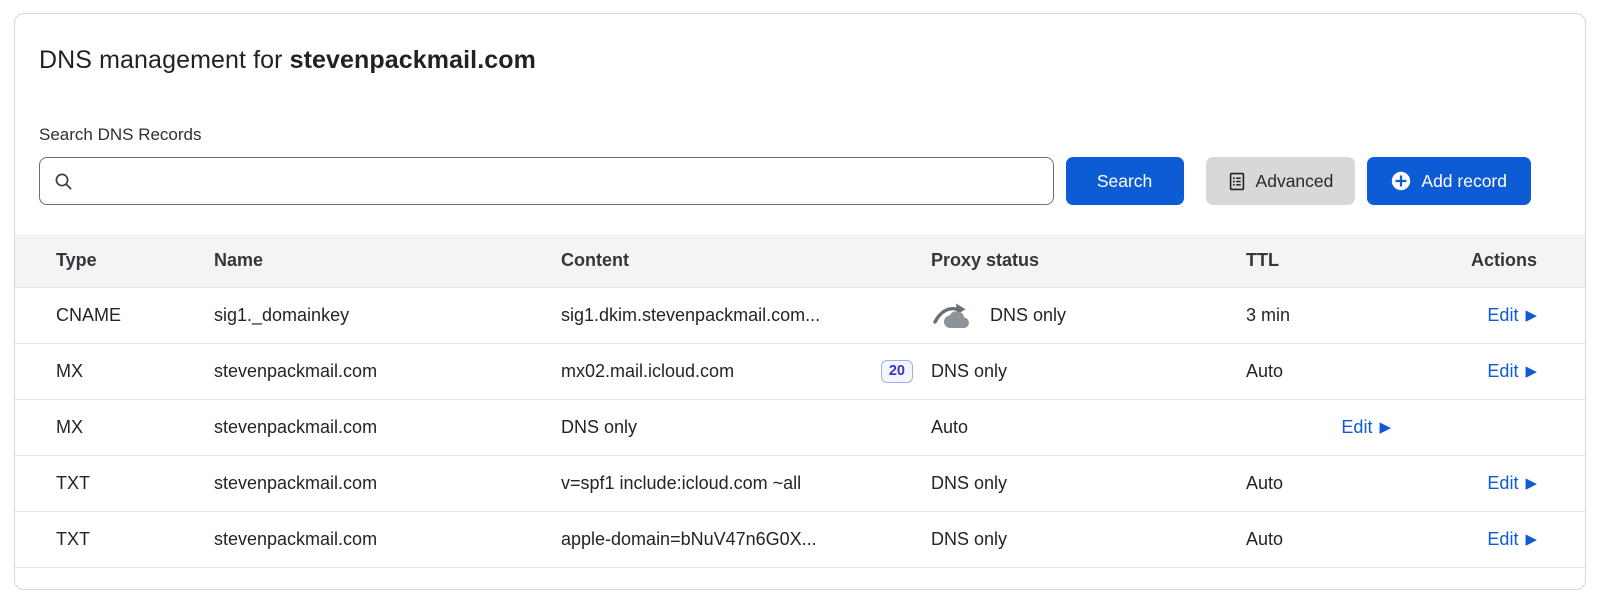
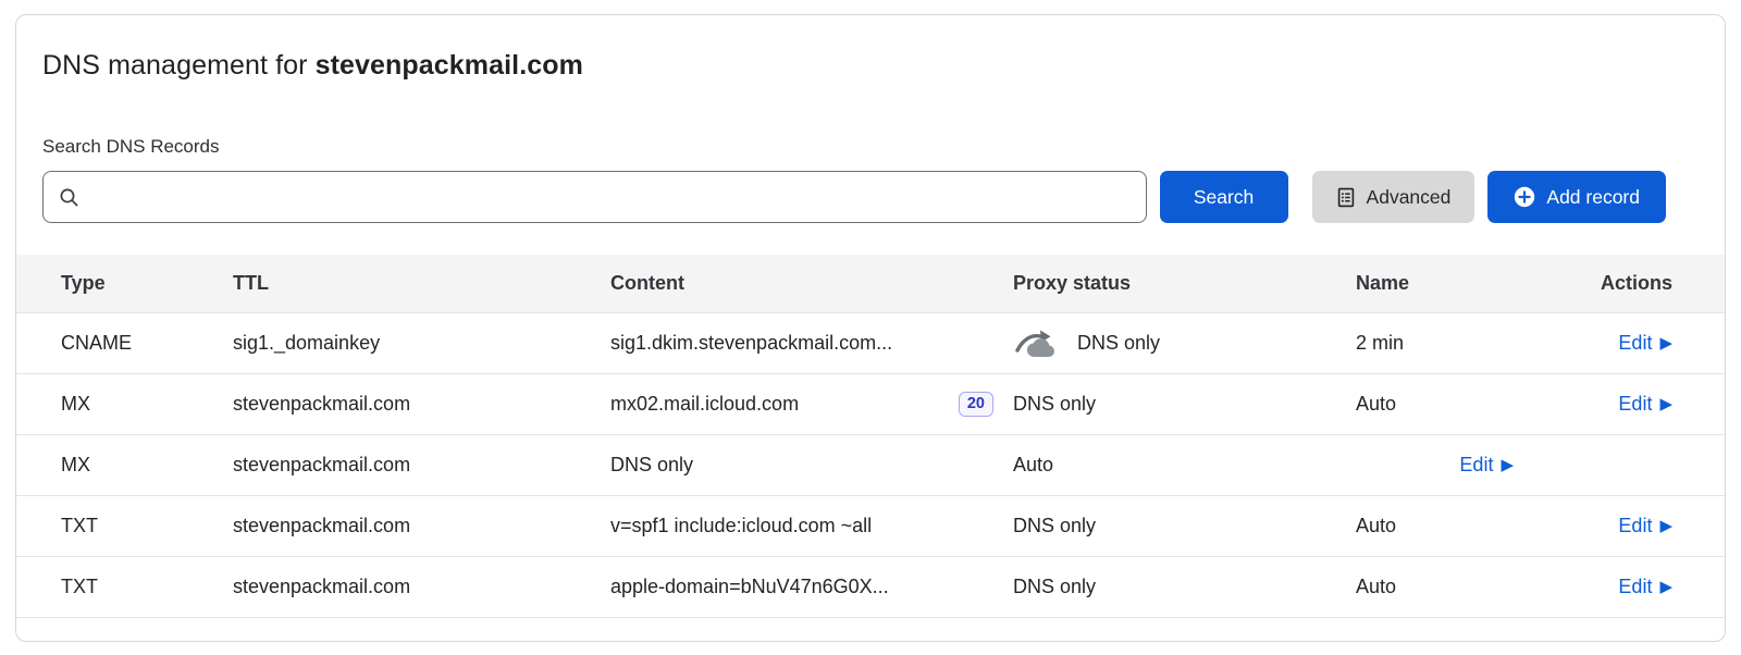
  DNS management for stevenpackmail.com
  Search DNS Records
  Search
  Advanced
  Add record
  Type
- Name
+ TTL
  Content
  Proxy status
- TTL
+ Name
  Actions
  CNAME
  sig1._domainkey
  sig1.dkim.stevenpackmail.com...
  DNS only
- 3 min
+ 2 min
  Edit
  ▶
  MX
  stevenpackmail.com
  mx02.mail.icloud.com
  20
  DNS only
  Auto
  Edit
  ▶
  MX
  stevenpackmail.com
  DNS only
  Auto
  Edit
  ▶
  TXT
  stevenpackmail.com
  v=spf1 include:icloud.com ~all
  DNS only
  Auto
  Edit
  ▶
  TXT
  stevenpackmail.com
  apple-domain=bNuV47n6G0X...
  DNS only
  Auto
  Edit
  ▶
